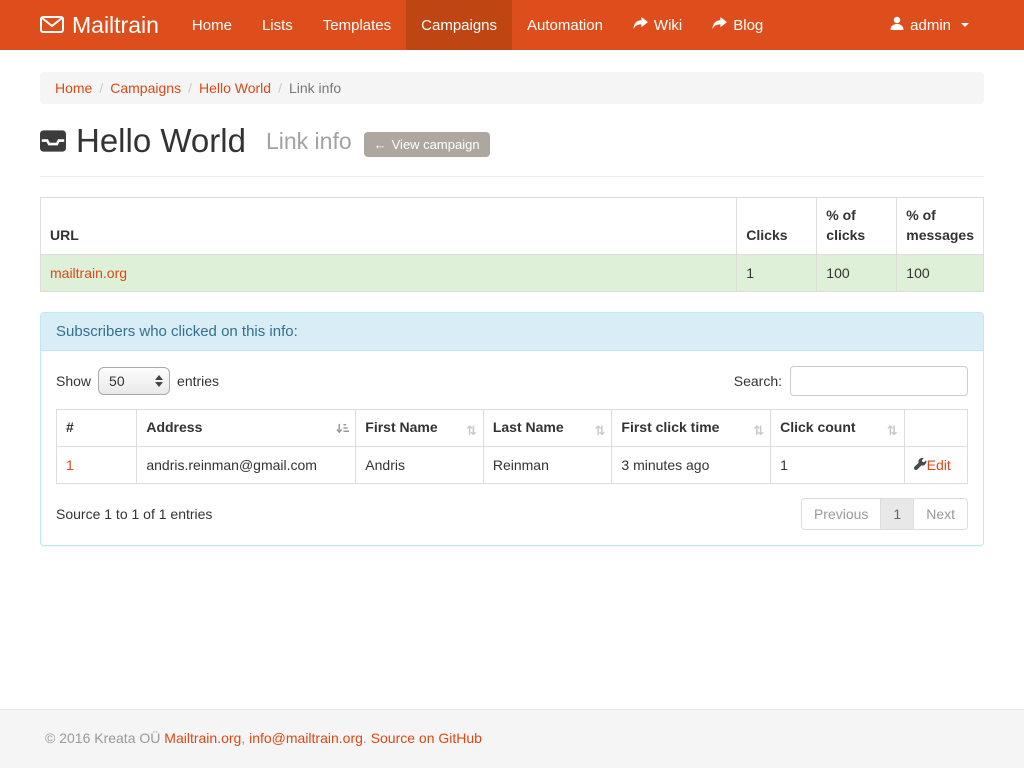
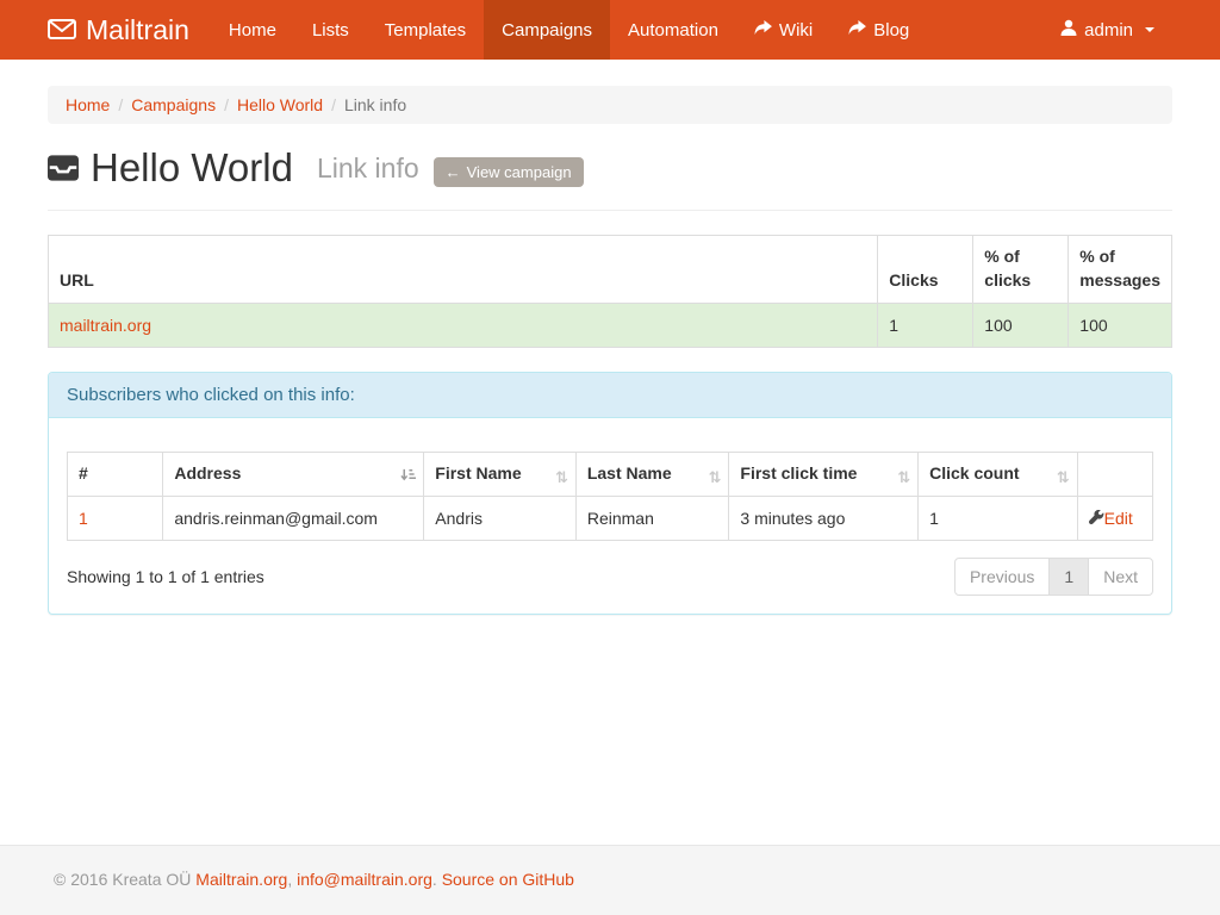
  Mailtrain
  Home
  Lists
  Templates
  Campaigns
  Automation
  Wiki
  Blog
  admin
  Home
  /
  Campaigns
  /
  Hello World
  /
  Link info
  Hello World
  Link info
  ←
  View campaign
  URL	Clicks	% of clicks	% of messages
  mailtrain.org	1	100	100
  Subscribers who clicked on this info:
- Show
- 50
- entries
- Search:
  #	Address	First Name ⇅	Last Name ⇅	First click time ⇅	Click count ⇅
  1	andris.reinman@gmail.com	Andris	Reinman	3 minutes ago	1	Edit
- Source 1 to 1 of 1 entries
+ Showing 1 to 1 of 1 entries
  Previous
  1
  Next
  © 2016 Kreata OÜ Mailtrain.org, info@mailtrain.org. Source on GitHub
